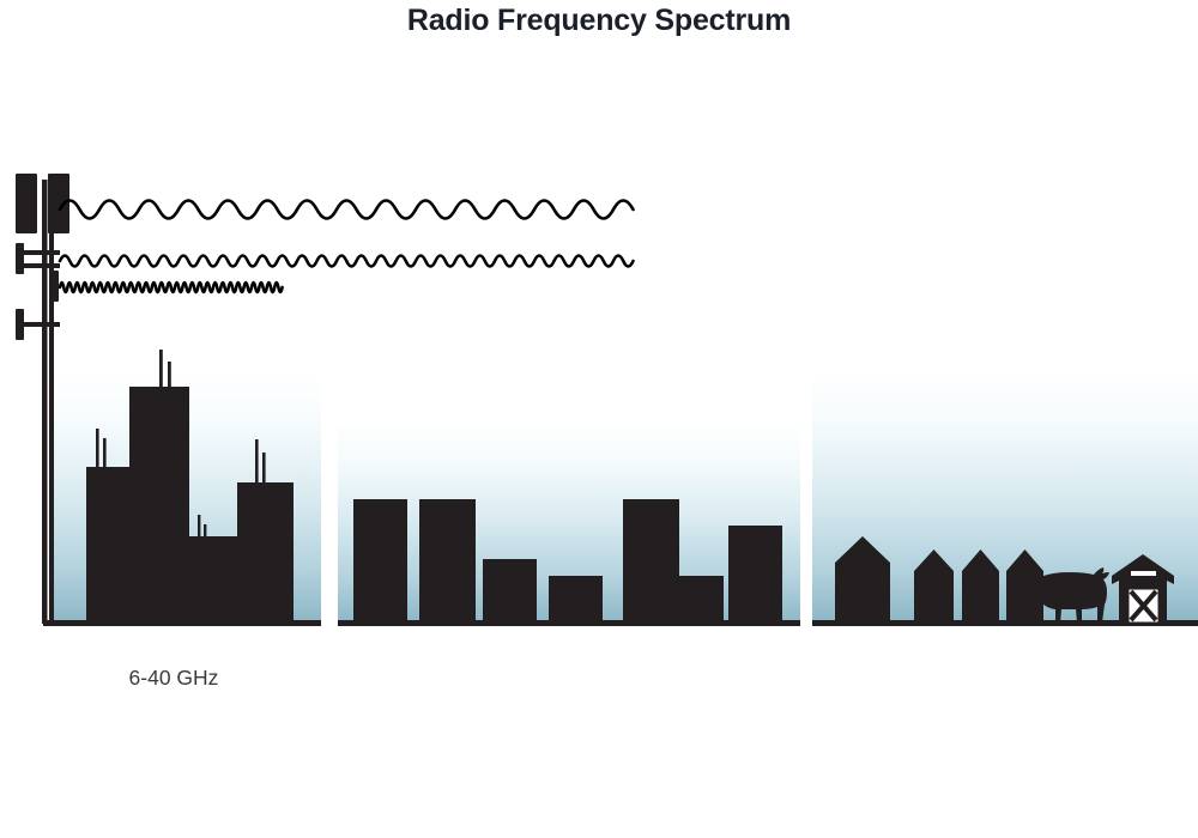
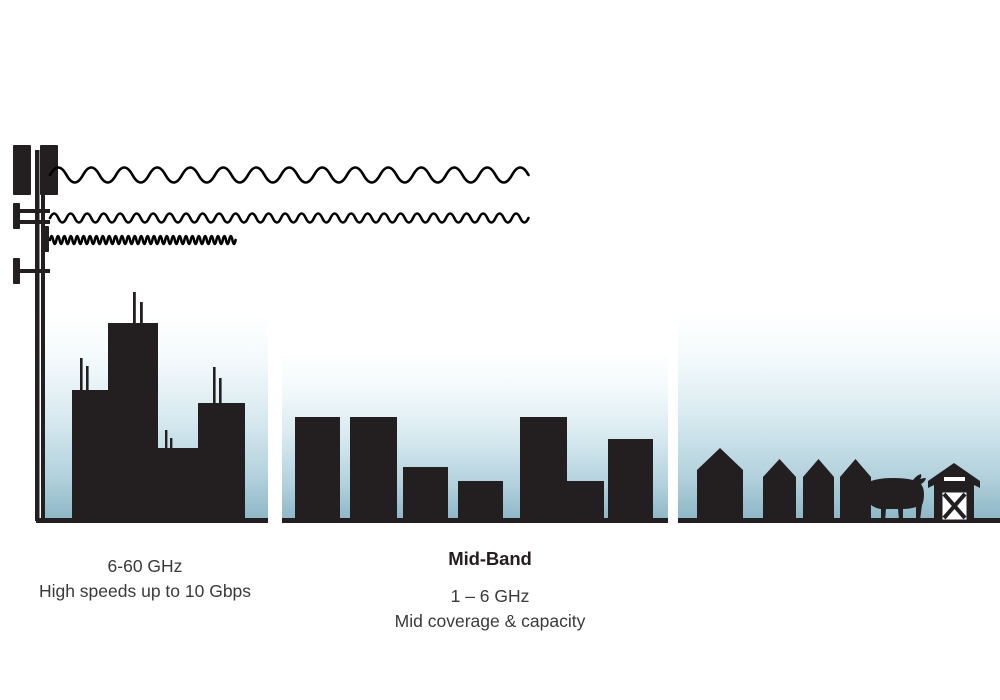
- Radio Frequency Spectrum
- 6-40 GHz
+ 6-60 GHz
+ High speeds up to 10 Gbps
+ Mid-Band
+ 1 – 6 GHz
+ Mid coverage & capacity
